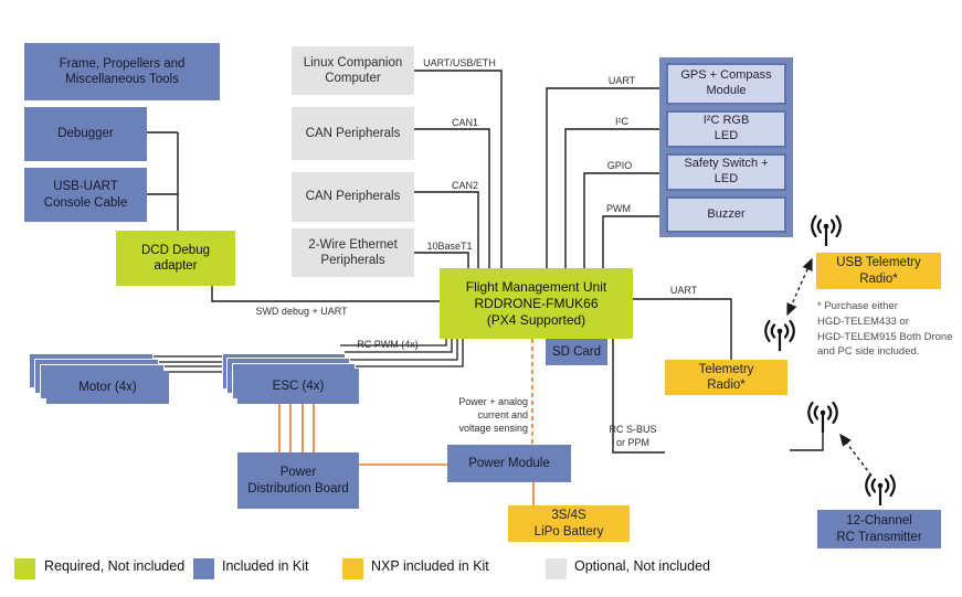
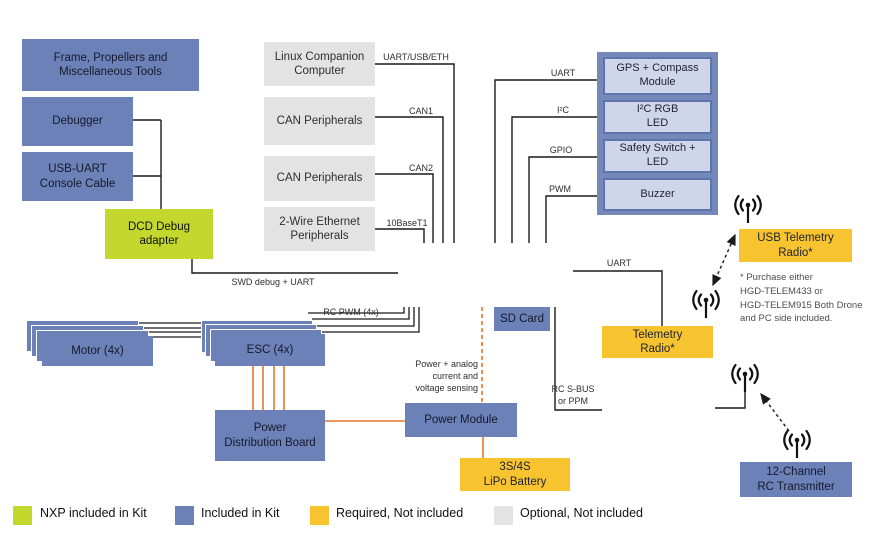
  Frame, Propellers and
  Miscellaneous Tools
  Debugger
  USB-UART
  Console Cable
  DCD Debug
  adapter
  Linux Companion
  Computer
  CAN Peripherals
  CAN Peripherals
  2-Wire Ethernet
  Peripherals
- Flight Management Unit
- RDDRONE-FMUK66
- (PX4 Supported)
  SD Card
  GPS + Compass
  Module
  I²C RGB
  LED
  Safety Switch +
  LED
  Buzzer
  USB Telemetry
  Radio*
  Telemetry
  Radio*
  12-Channel
  RC Transmitter
  Motor (4x)
  ESC (4x)
  Power
  Distribution Board
  Power Module
  3S/4S
  LiPo Battery
  UART/USB/ETH
  CAN1
  CAN2
  10BaseT1
  UART
  I²C
  GPIO
  PWM
  SWD debug + UART
  RC PWM (4x)
  UART
  RC S-BUS
  or PPM
  Power + analog
  current and
  voltage sensing
  * Purchase either
  HGD-TELEM433 or
  HGD-TELEM915 Both Drone
  and PC side included.
- Required, Not included
+ NXP included in Kit
  Included in Kit
- NXP included in Kit
+ Required, Not included
  Optional, Not included
